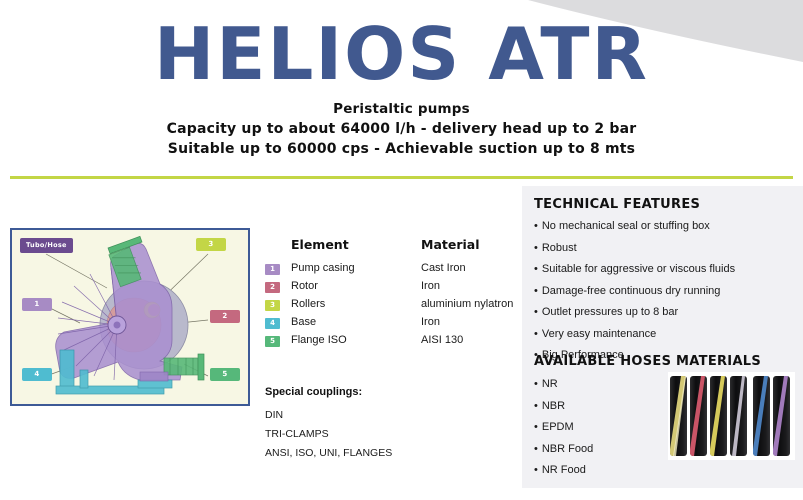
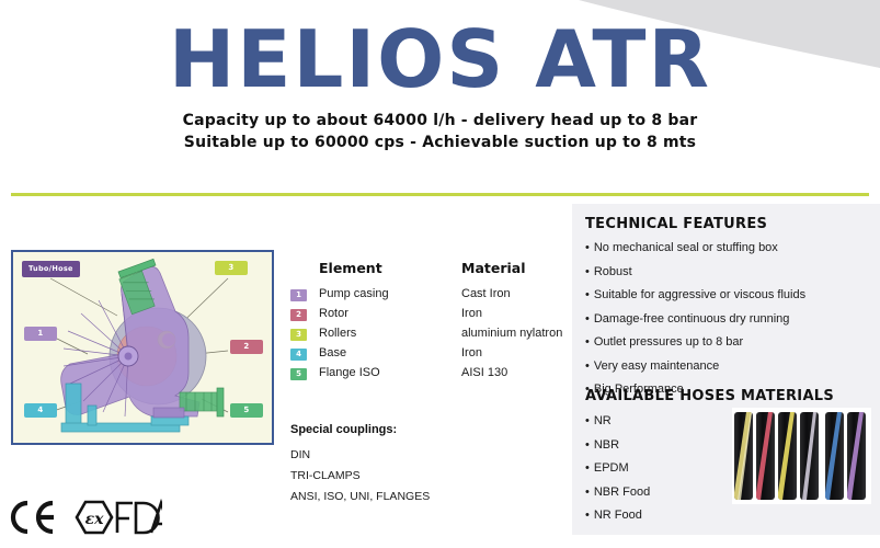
  HELIOS ATR
- Peristaltic pumps
- Capacity up to about 64000 l/h - delivery head up to 2 bar
+ Capacity up to about 64000 l/h - delivery head up to 8 bar
  Suitable up to 60000 cps - Achievable suction up to 8 mts
  Tubo/Hose
  1
  2
  3
  4
  5
+ εx
  	Element	Material
  1	Pump casing	Cast Iron
  2	Rotor	Iron
  3	Rollers	aluminium nylatron
  4	Base	Iron
  5	Flange ISO	AISI 130
  Special couplings:
  DIN
  TRI-CLAMPS
  ANSI, ISO, UNI, FLANGES
  TECHNICAL FEATURES
  • No mechanical seal or stuffing box
  • Robust
  • Suitable for aggressive or viscous fluids
  • Damage-free continuous dry running
  • Outlet pressures up to 8 bar
  • Very easy maintenance
  • Big Performance
  AVAILABLE HOSES MATERIALS
  • NR
  • NBR
  • EPDM
  • NBR Food
  • NR Food
